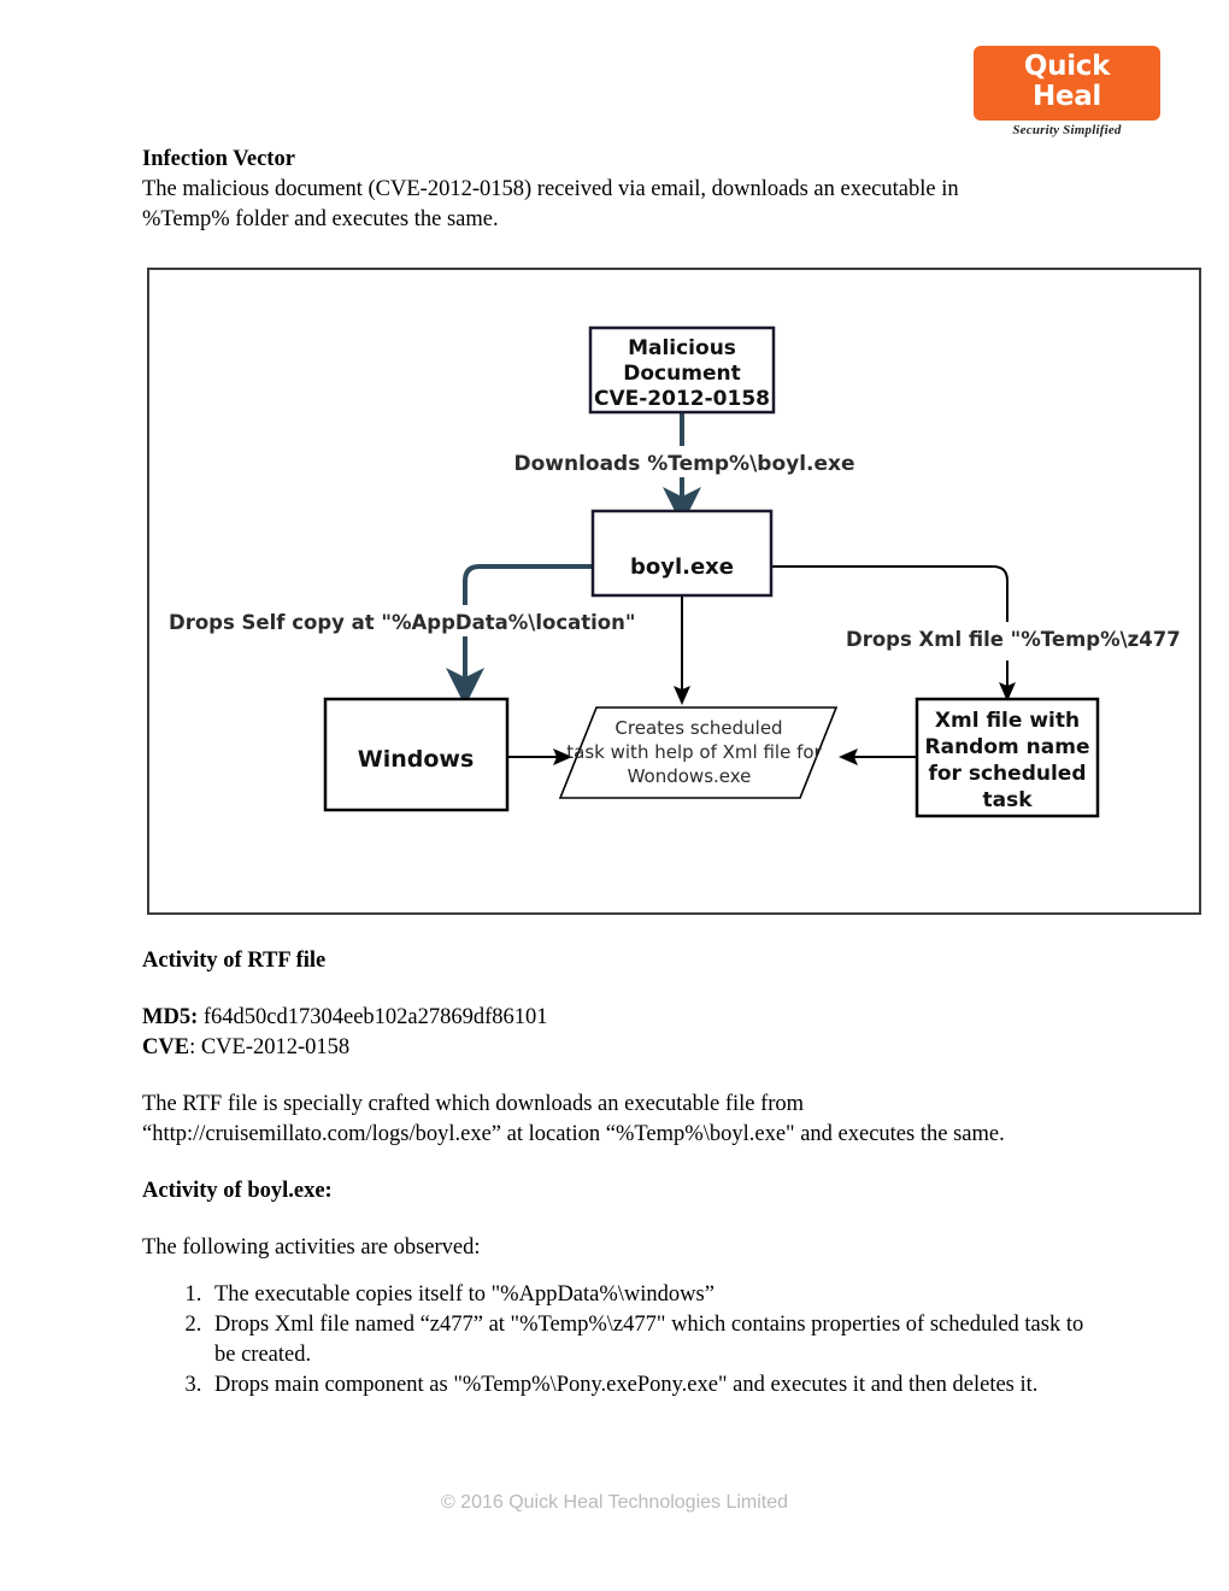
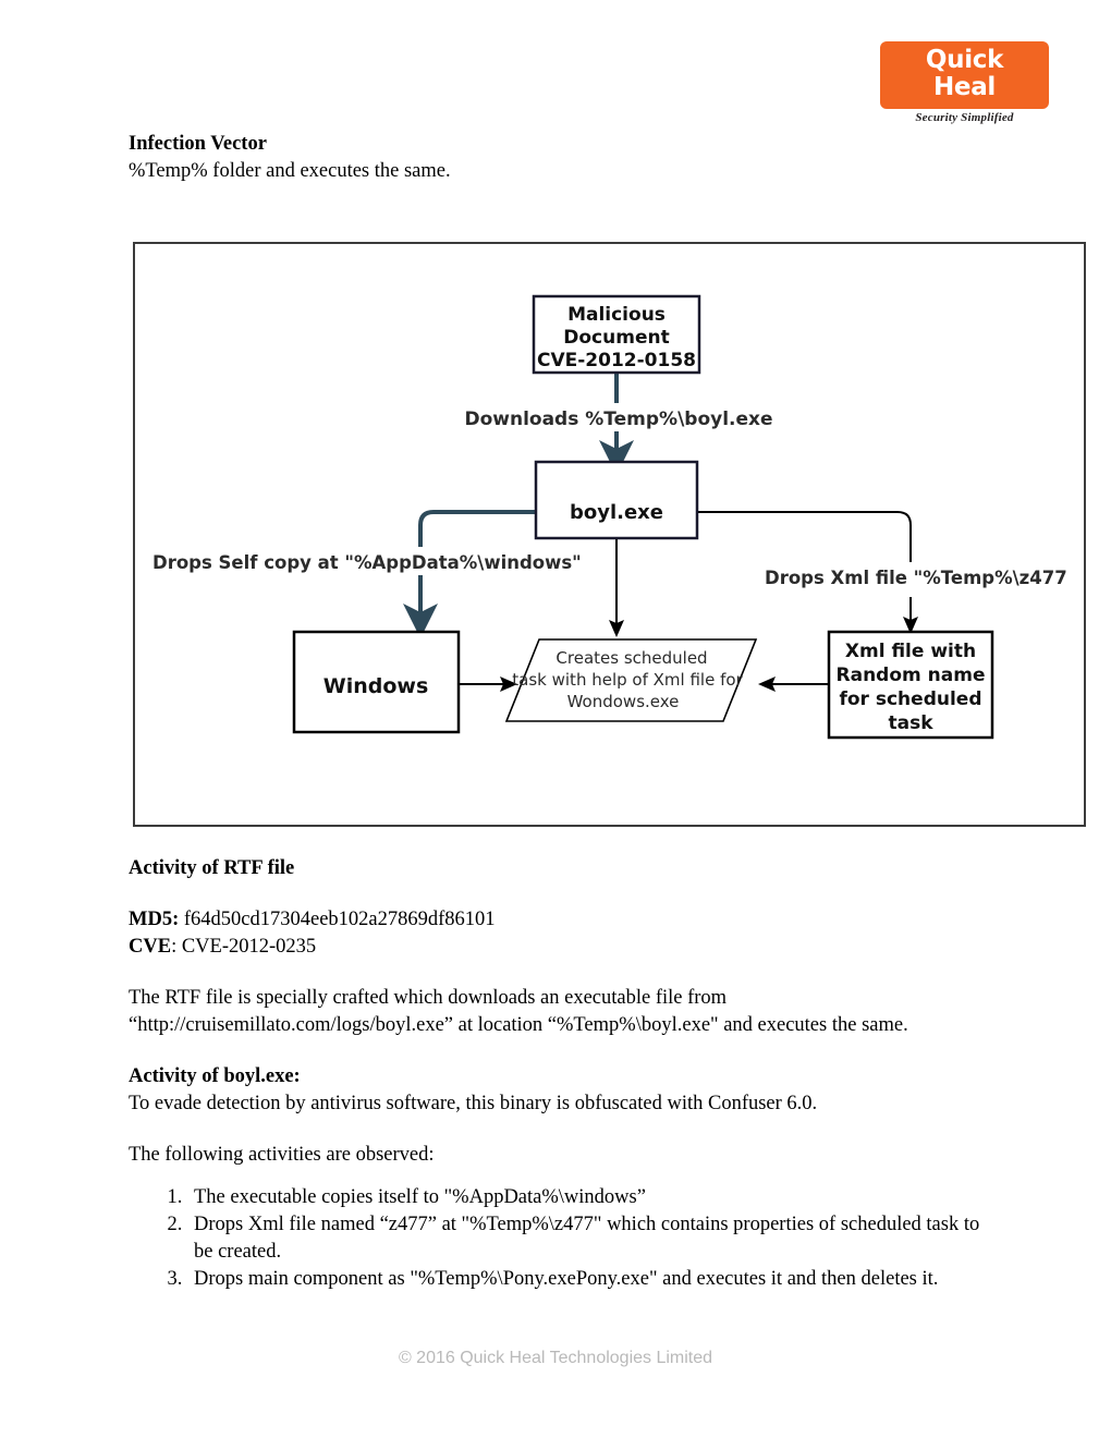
  Quick Heal
  Security Simplified
  Infection Vector
- The malicious document (CVE-2012-0158) received via email, downloads an executable in
  %Temp% folder and executes the same.
  Malicious
  Document
  CVE-2012-0158
  Downloads %Temp%\boyl.exe
  boyl.exe
- Drops Self copy at "%AppData%\location"
+ Drops Self copy at "%AppData%\windows"
  Drops Xml file "%Temp%\z477
  Windows
  Creates scheduled
  task with help of Xml file for
  Wondows.exe
  Xml file with
  Random name
  for scheduled
  task
  Activity of RTF file
  MD5: f64d50cd17304eeb102a27869df86101
- CVE: CVE-2012-0158
+ CVE: CVE-2012-0235
  The RTF file is specially crafted which downloads an executable file from
  “http://cruisemillato.com/logs/boyl.exe” at location “%Temp%\boyl.exe" and executes the same.
  Activity of boyl.exe:
+ To evade detection by antivirus software, this binary is obfuscated with Confuser 6.0.
  The following activities are observed:
  The executable copies itself to "%AppData%\windows”
  Drops Xml file named “z477” at "%Temp%\z477" which contains properties of scheduled task to be created.
  Drops main component as "%Temp%\Pony.exePony.exe" and executes it and then deletes it.
  © 2016 Quick Heal Technologies Limited
